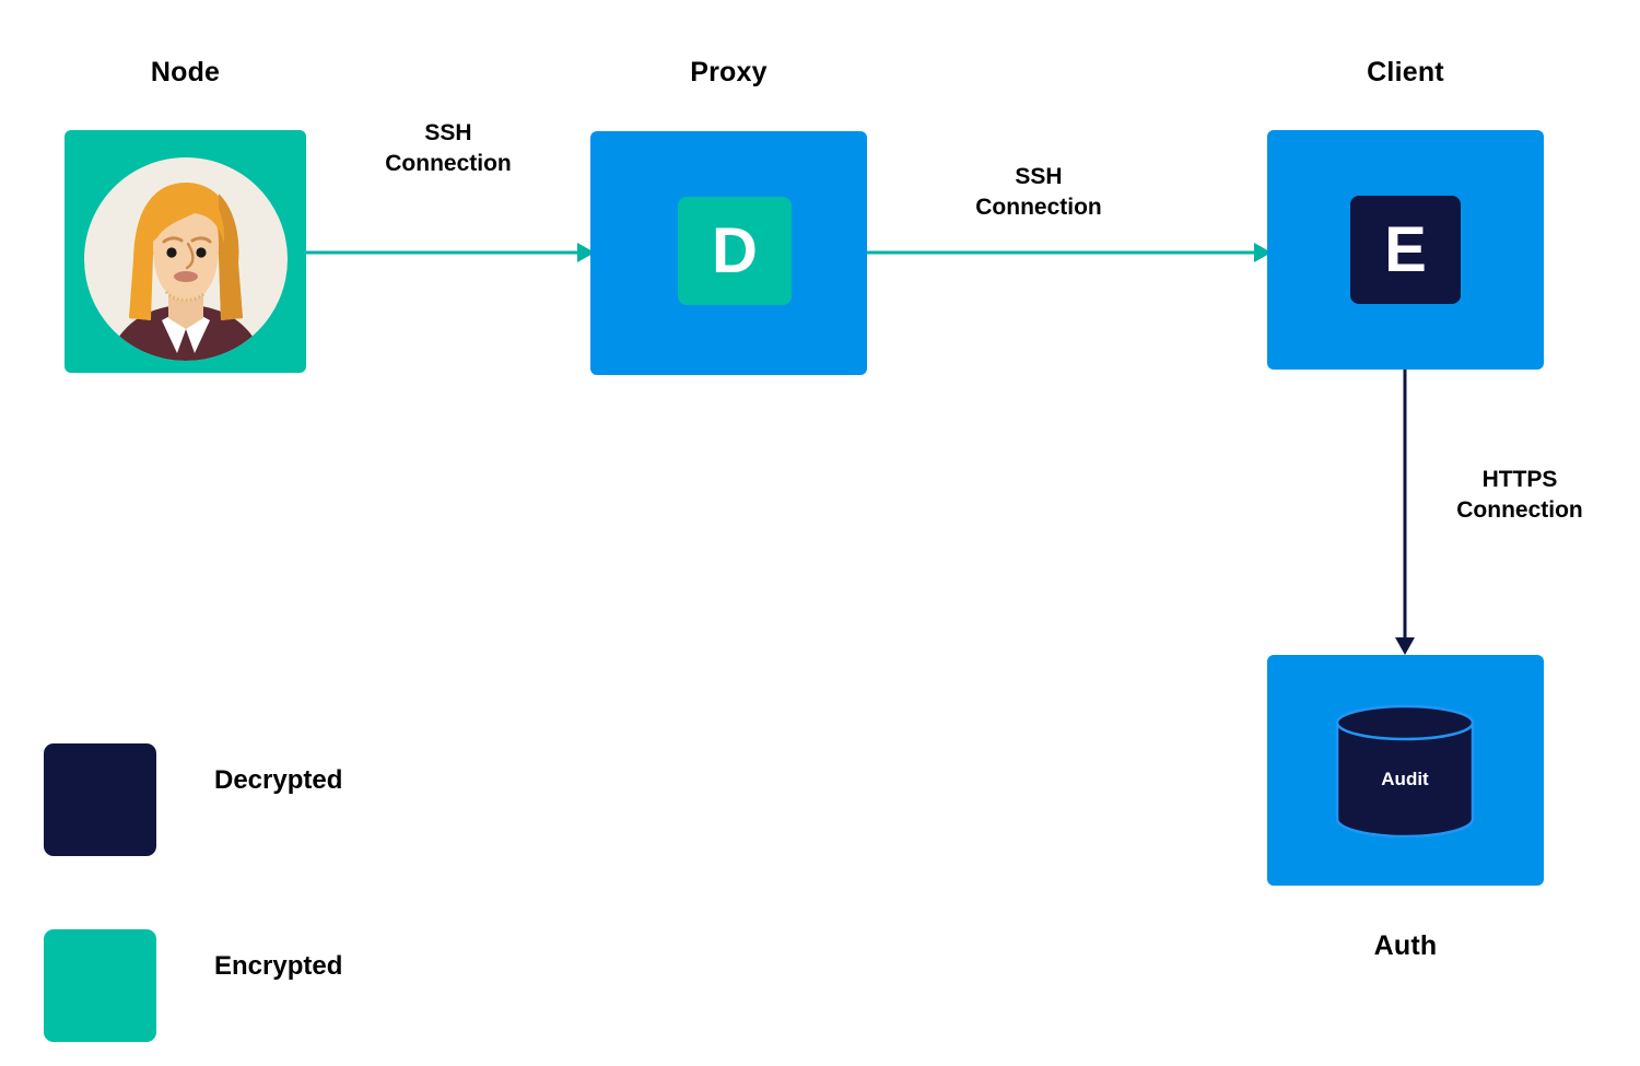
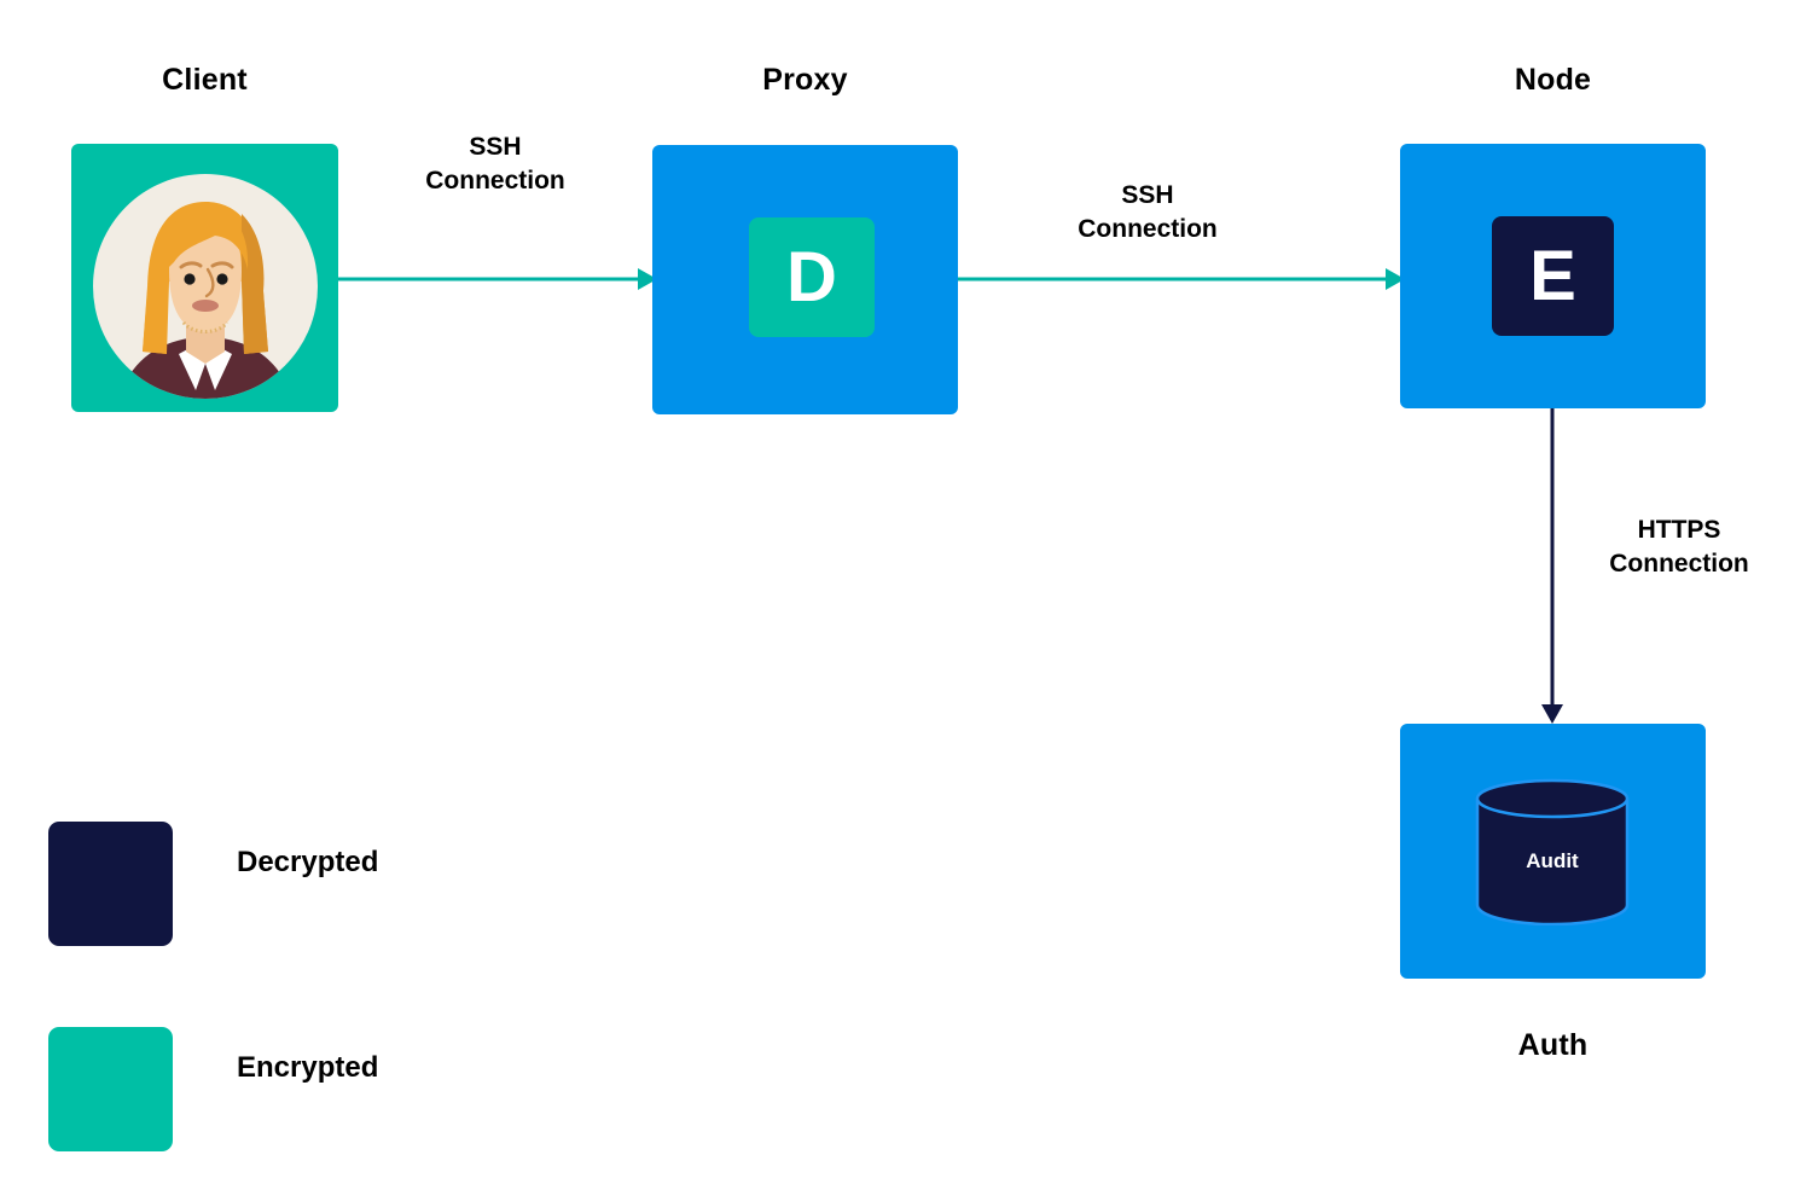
- Node
+ Client
  Proxy
- Client
+ Node
  Auth
  SSH
  Connection
  D
  SSH
  Connection
  E
  HTTPS
  Connection
  Audit
  Decrypted
  Encrypted
